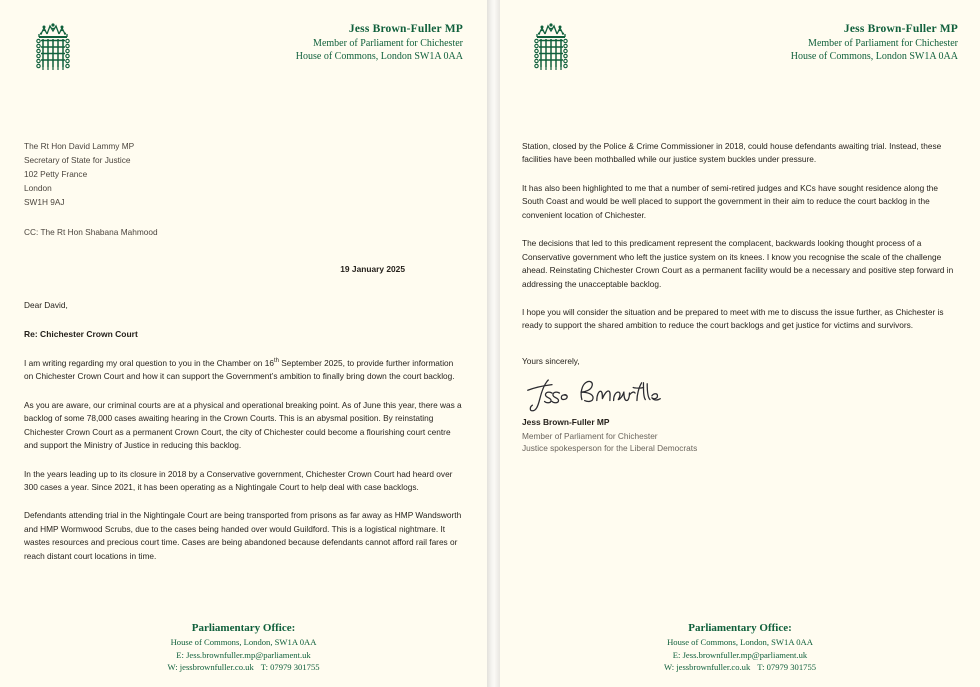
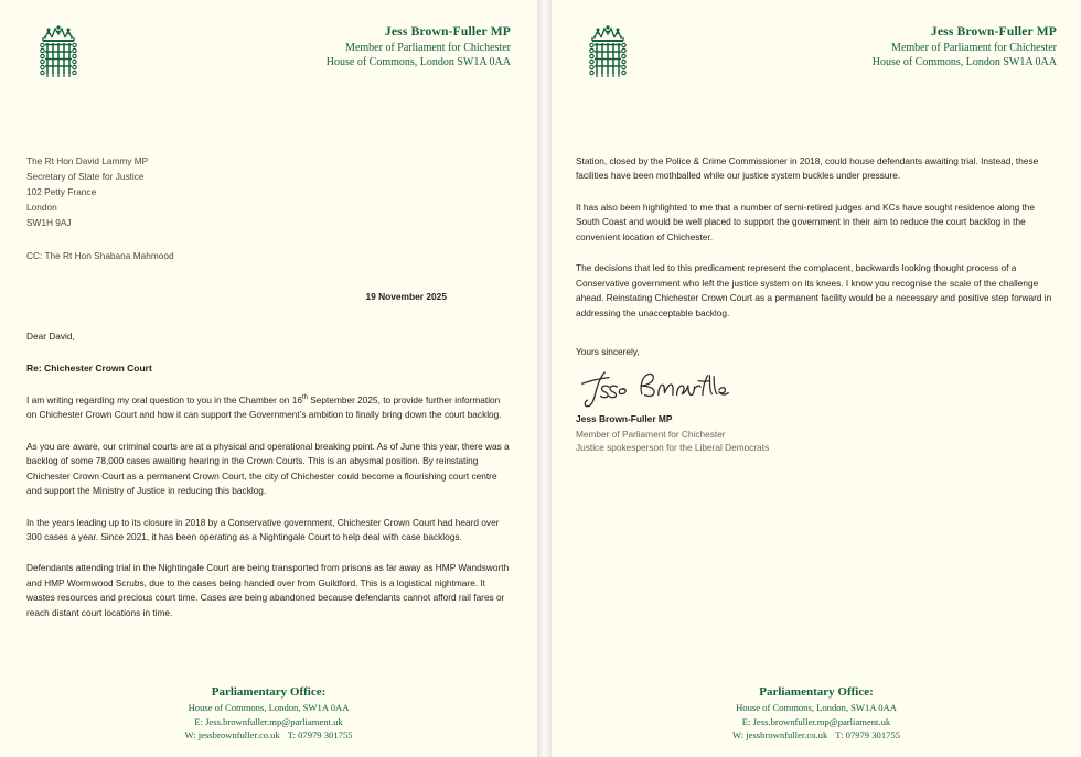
  Jess Brown-Fuller MP
  Member of Parliament for Chichester
  House of Commons, London SW1A 0AA
  The Rt Hon David Lammy MP
  Secretary of State for Justice
  102 Petty France
  London
  SW1H 9AJ
  CC: The Rt Hon Shabana Mahmood
- 19 January 2025
+ 19 November 2025
  Dear David,
  Re: Chichester Crown Court
  I am writing regarding my oral question to you in the Chamber on 16 September 2025, to provide further information on Chichester Crown Court and how it can support the Government’s ambition to finally bring down the court backlog.
  As you are aware, our criminal courts are at a physical and operational breaking point. As of June this year, there was a backlog of some 78,000 cases awaiting hearing in the Crown Courts. This is an abysmal position. By reinstating Chichester Crown Court as a permanent Crown Court, the city of Chichester could become a flourishing court centre and support the Ministry of Justice in reducing this backlog.
  In the years leading up to its closure in 2018 by a Conservative government, Chichester Crown Court had heard over 300 cases a year. Since 2021, it has been operating as a Nightingale Court to help deal with case backlogs.
- Defendants attending trial in the Nightingale Court are being transported from prisons as far away as HMP Wandsworth and HMP Wormwood Scrubs, due to the cases being handed over would Guildford. This is a logistical nightmare. It wastes resources and precious court time. Cases are being abandoned because defendants cannot afford rail fares or reach distant court locations in time.
+ Defendants attending trial in the Nightingale Court are being transported from prisons as far away as HMP Wandsworth and HMP Wormwood Scrubs, due to the cases being handed over from Guildford. This is a logistical nightmare. It wastes resources and precious court time. Cases are being abandoned because defendants cannot afford rail fares or reach distant court locations in time.
  Parliamentary Office:
  House of Commons, London, SW1A 0AA
  E: Jess.brownfuller.mp@parliament.uk
  W: jessbrownfuller.co.uk T: 07979 301755
  Jess Brown-Fuller MP
  Member of Parliament for Chichester
  House of Commons, London SW1A 0AA
  Station, closed by the Police & Crime Commissioner in 2018, could house defendants awaiting trial. Instead, these facilities have been mothballed while our justice system buckles under pressure.
  It has also been highlighted to me that a number of semi-retired judges and KCs have sought residence along the South Coast and would be well placed to support the government in their aim to reduce the court backlog in the convenient location of Chichester.
  The decisions that led to this predicament represent the complacent, backwards looking thought process of a Conservative government who left the justice system on its knees. I know you recognise the scale of the challenge ahead. Reinstating Chichester Crown Court as a permanent facility would be a necessary and positive step forward in addressing the unacceptable backlog.
- I hope you will consider the situation and be prepared to meet with me to discuss the issue further, as Chichester is ready to support the shared ambition to reduce the court backlogs and get justice for victims and survivors.
  Yours sincerely,
  Jess Brown-Fuller MP
  Member of Parliament for Chichester
  Justice spokesperson for the Liberal Democrats
  Parliamentary Office:
  House of Commons, London, SW1A 0AA
  E: Jess.brownfuller.mp@parliament.uk
  W: jessbrownfuller.co.uk T: 07979 301755
